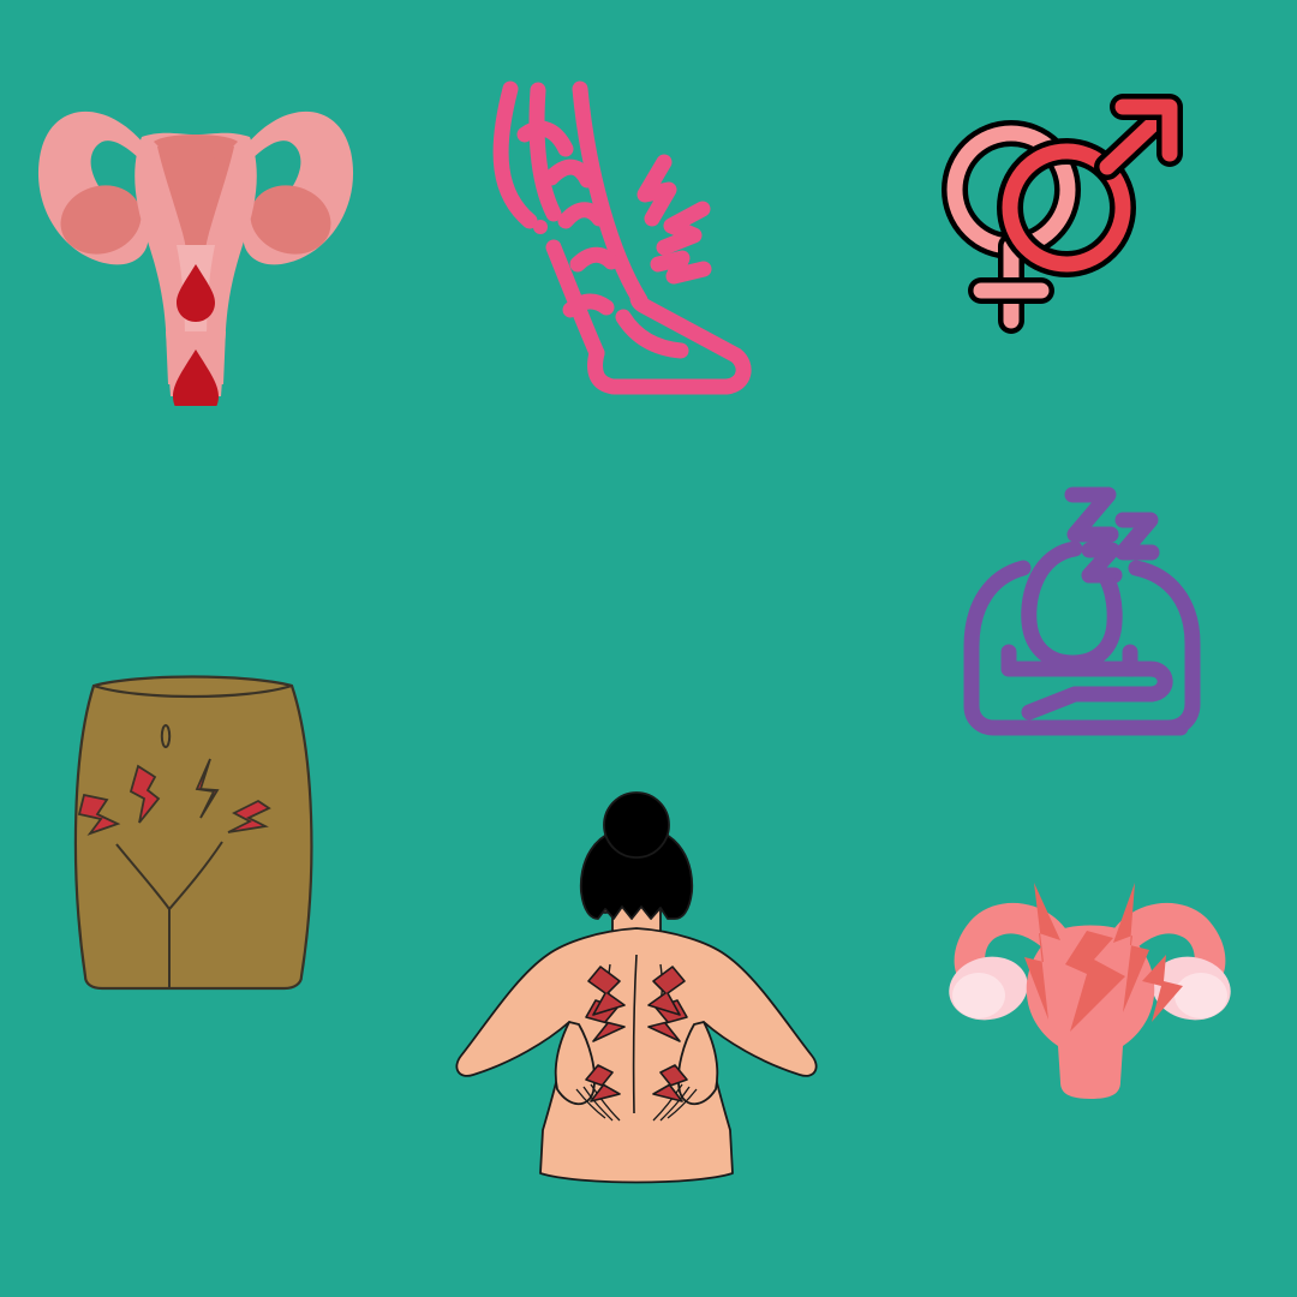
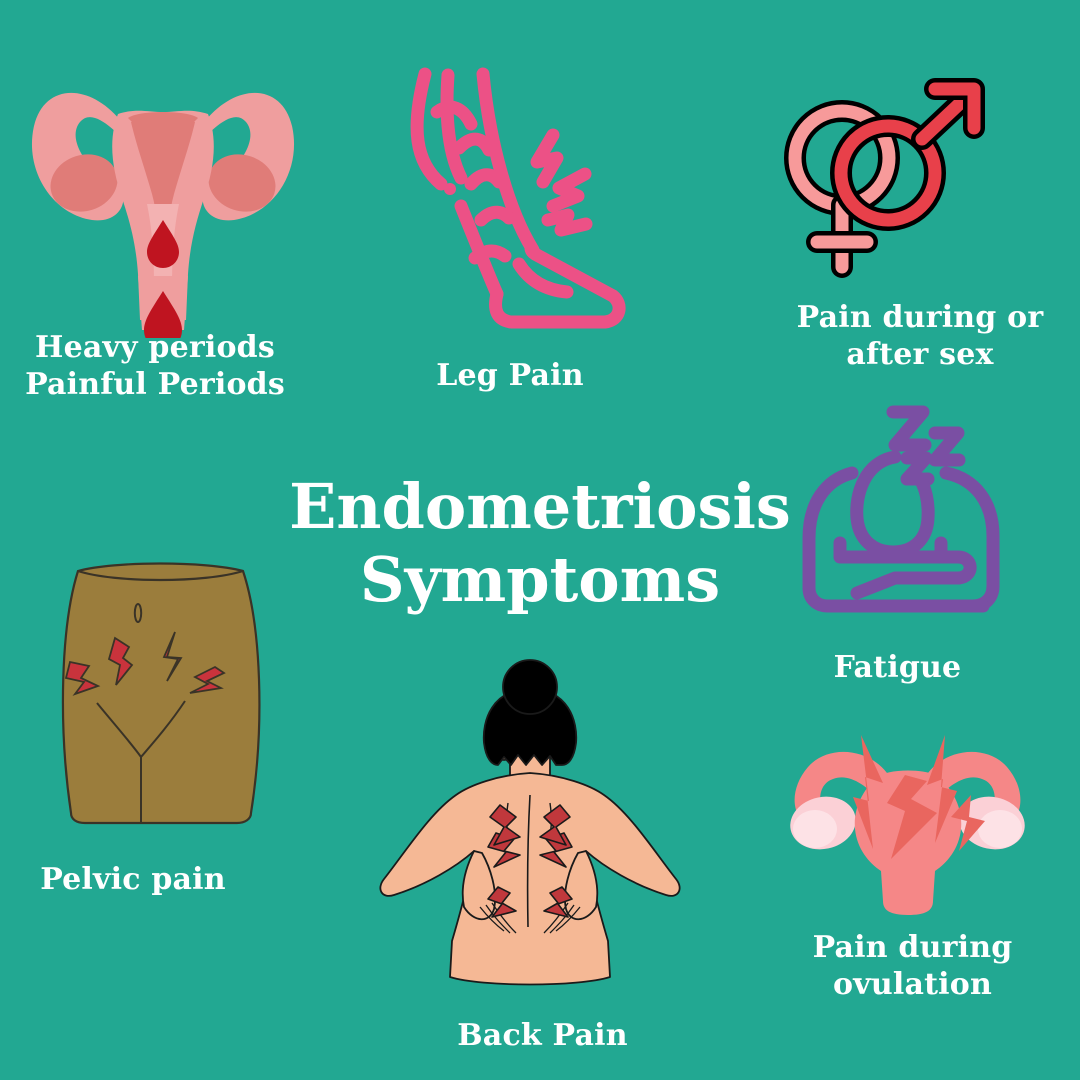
+ Heavy periods
+ Painful Periods
+ Leg Pain
+ Pain during or
+ after sex
+ Fatigue
+ Pelvic pain
+ Back Pain
+ Pain during
+ ovulation
+ Endometriosis
+ Symptoms
